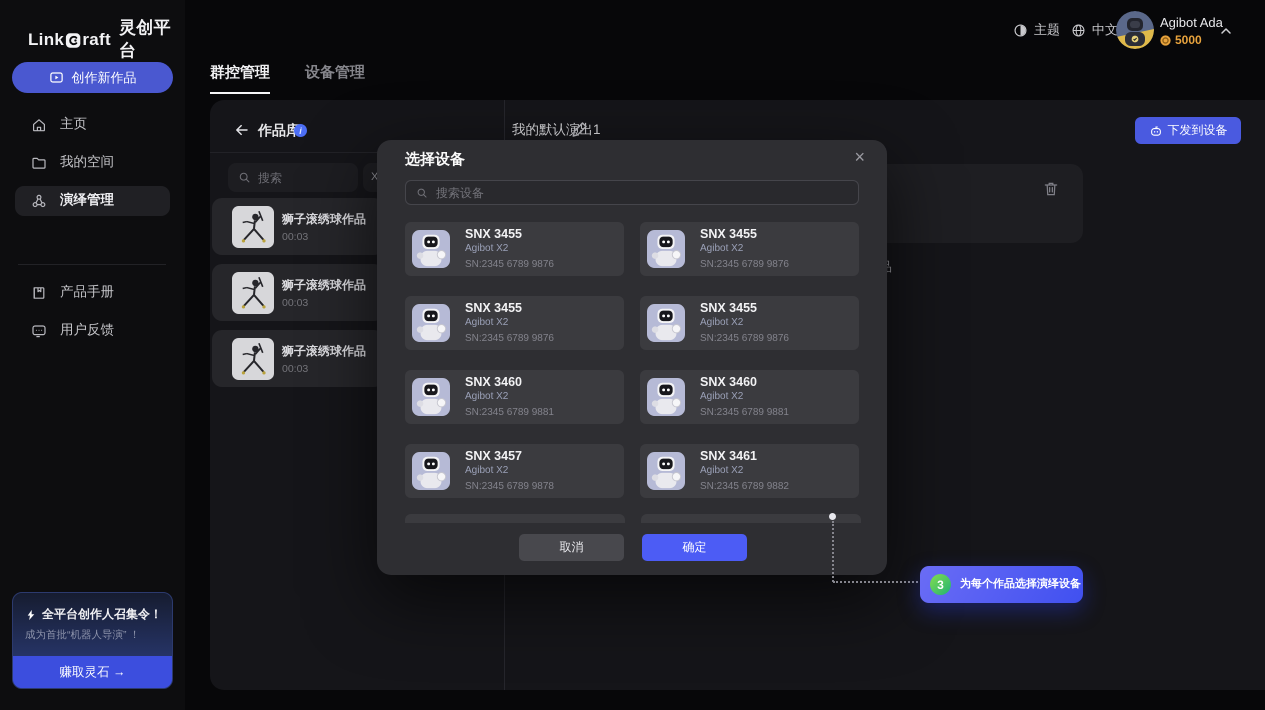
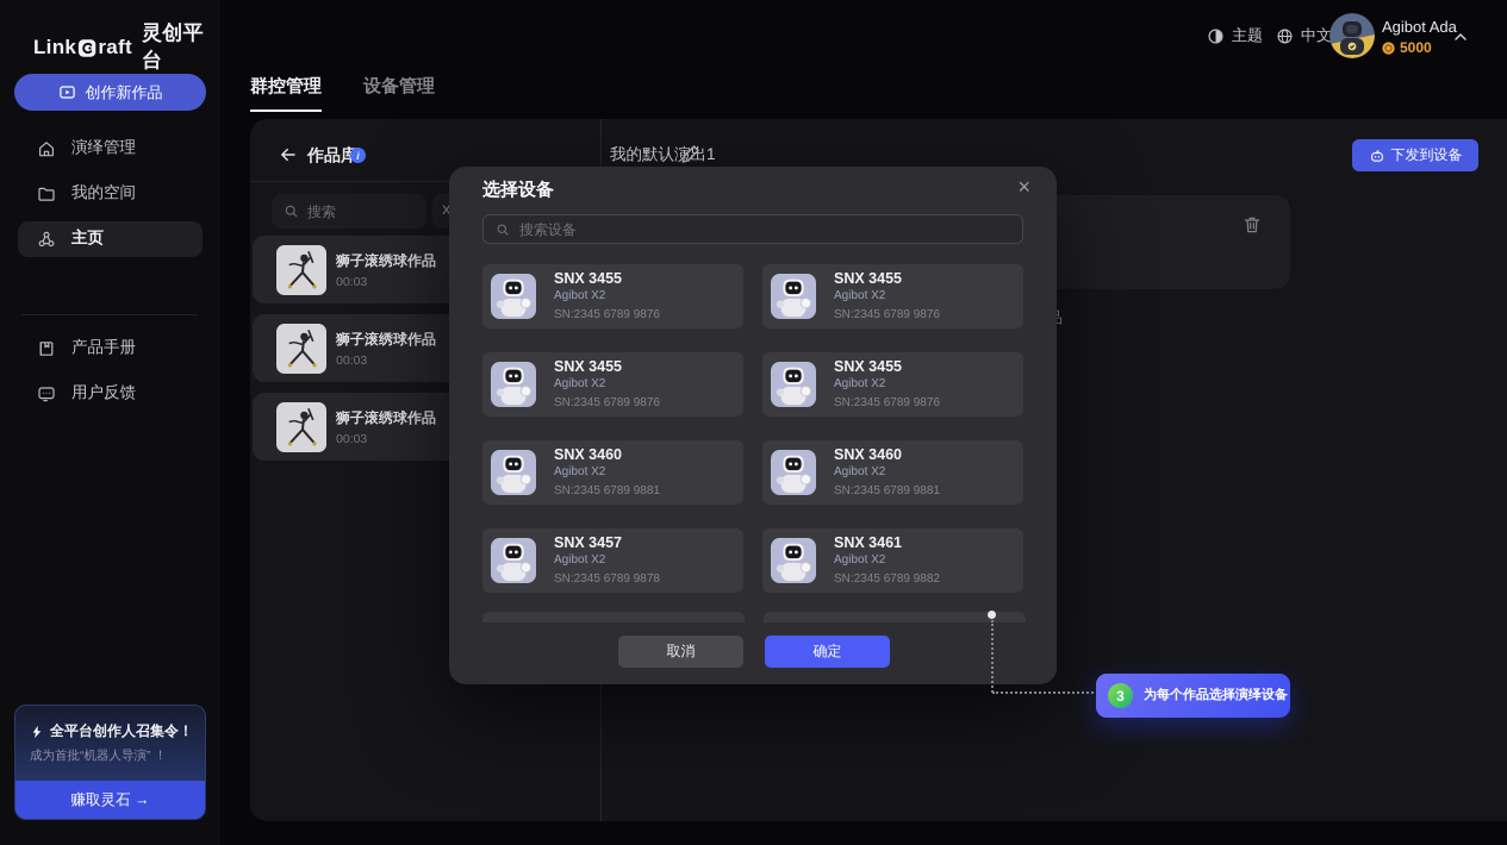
  Link
  raft
  灵创平台
  创作新作品
- 主页
+ 演绎管理
  我的空间
- 演绎管理
+ 主页
  产品手册
  用户反馈
  全平台创作人召集令！
  成为首批“机器人导演” ！
  赚取灵石 →
  主题
  中文
  Agibot Ada
  5000
  群控管理
  设备管理
  作品库
  i
  搜索
  狮子滚绣球作品
  00:03
  狮子滚绣球作品
  00:03
  狮子滚绣球作品
  00:03
  我的默认演出1
  下发到设备
  选择设备
  ×
  搜索设备
  SNX 3455
  Agibot X2
  SN:2345 6789 9876
  SNX 3455
  Agibot X2
  SN:2345 6789 9876
  SNX 3455
  Agibot X2
  SN:2345 6789 9876
  SNX 3455
  Agibot X2
  SN:2345 6789 9876
  SNX 3460
  Agibot X2
  SN:2345 6789 9881
  SNX 3460
  Agibot X2
  SN:2345 6789 9881
  SNX 3457
  Agibot X2
  SN:2345 6789 9878
  SNX 3461
  Agibot X2
  SN:2345 6789 9882
  取消
  确定
  3
  为每个作品选择演绎设备
